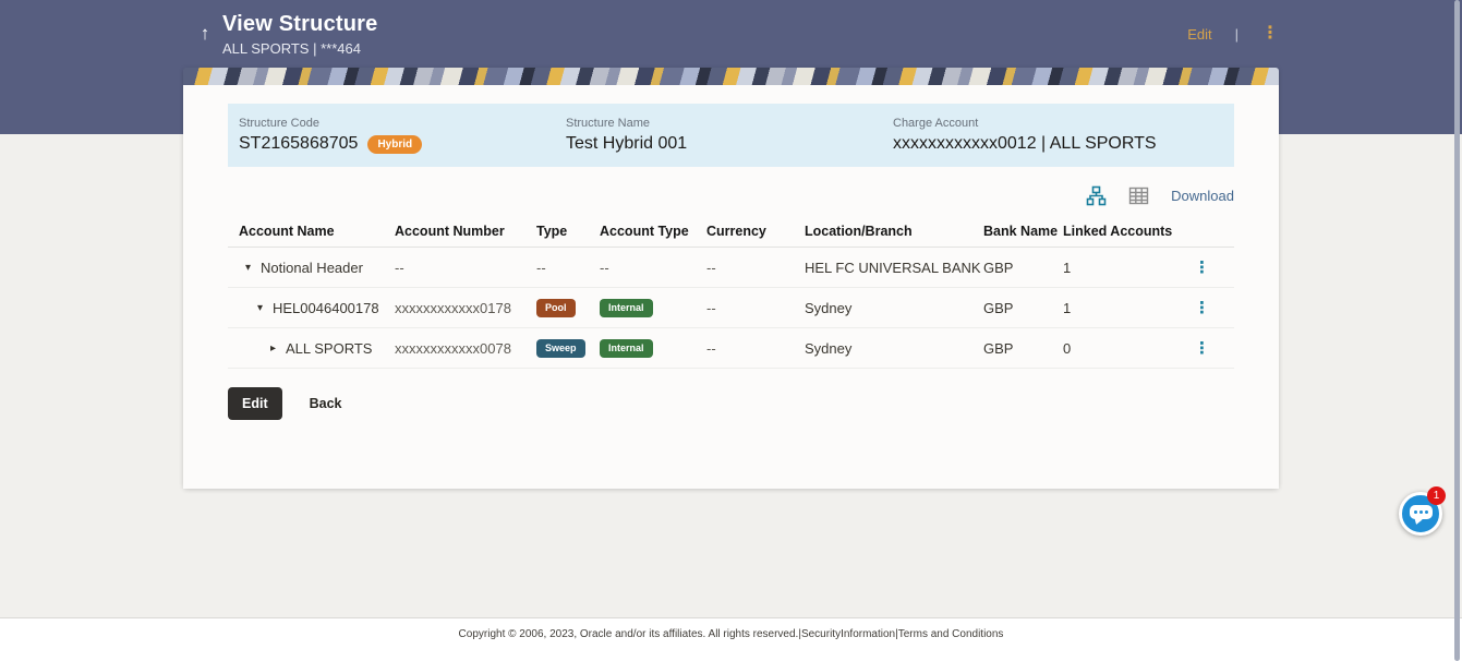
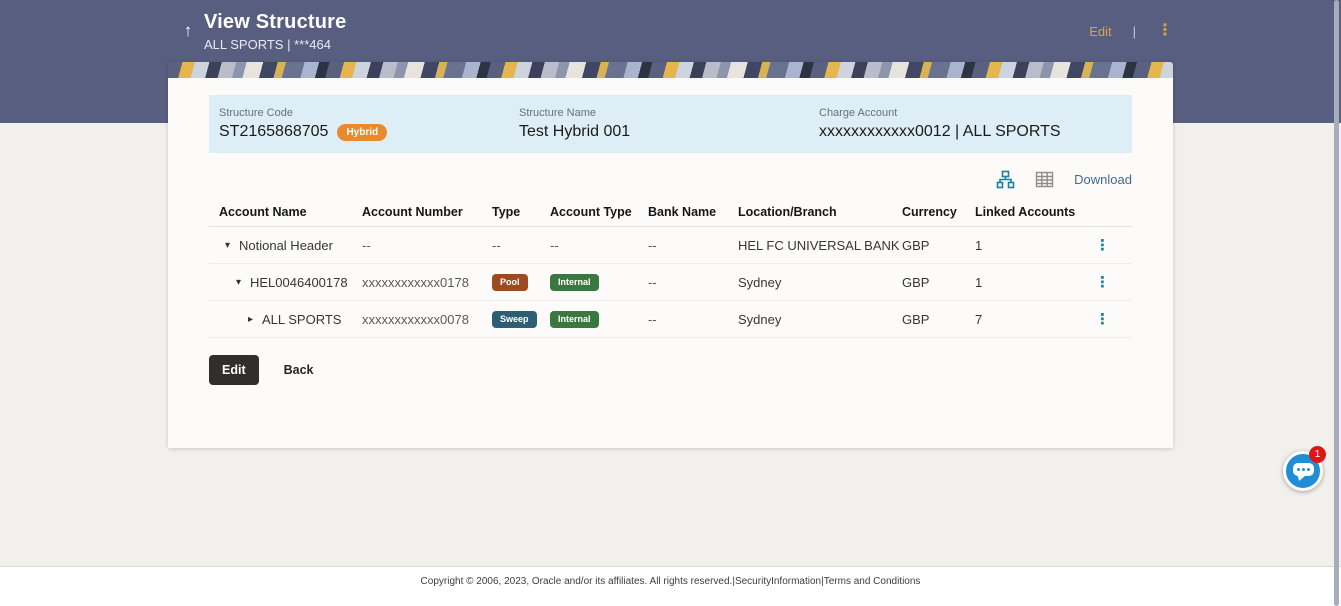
  ↑
  View Structure
  ALL SPORTS | ***464
  Edit
  |
  ⋮
  Structure Code
  ST2165868705
  Hybrid
  Structure Name
  Test Hybrid 001
  Charge Account
  xxxxxxxxxxxx0012 | ALL SPORTS
  Download
  Account Name
  Account Number
  Type
  Account Type
- Currency
+ Bank Name
  Location/Branch
- Bank Name
+ Currency
  Linked Accounts
  ▾
  Notional Header
  --
  --
  --
  --
  HEL FC UNIVERSAL BANK
  GBP
  1
  ⋮
  ▾
  HEL0046400178
  xxxxxxxxxxxx0178
  Pool
  Internal
  --
  Sydney
  GBP
  1
  ⋮
  ▸
  ALL SPORTS
  xxxxxxxxxxxx0078
  Sweep
  Internal
  --
  Sydney
  GBP
- 0
+ 7
  ⋮
  Edit
  Back
  1
  Copyright © 2006, 2023, Oracle and/or its affiliates. All rights reserved.
  |
  SecurityInformation
  |
  Terms and Conditions
